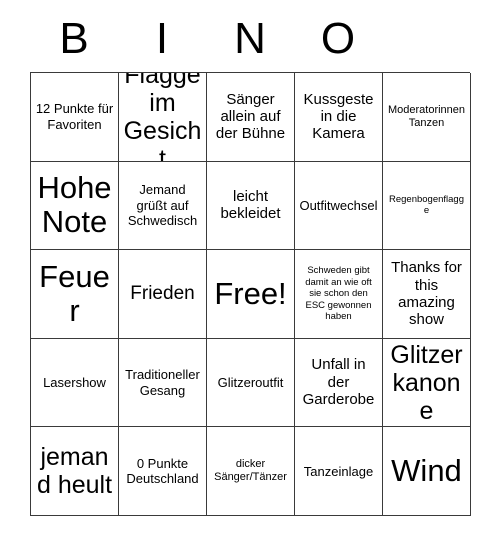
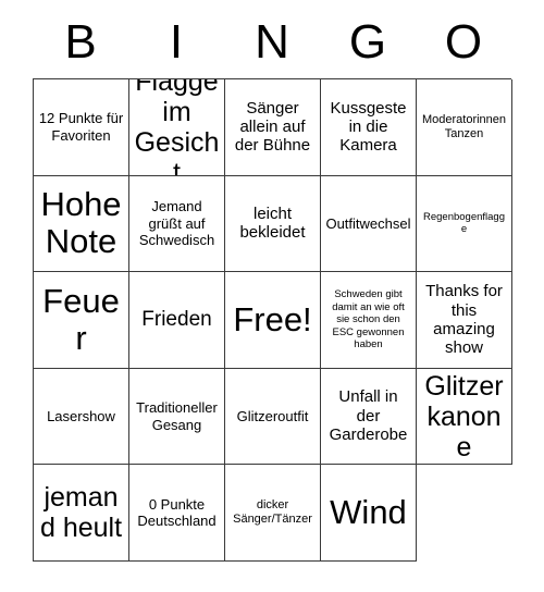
  B
  I
  N
+ G
  O
  12 Punkte für Favoriten
  Flagge im Gesicht
  Sänger allein auf der Bühne
  Kussgeste in die Kamera
  Moderatorinnen Tanzen
  Hohe Note
  Jemand grüßt auf Schwedisch
  leicht bekleidet
  Outfitwechsel
  Regenbogenflagge
  Feuer
  Frieden
  Free!
  Schweden gibt damit an wie oft sie schon den ESC gewonnen haben
  Thanks for this amazing show
  Lasershow
  Traditioneller Gesang
  Glitzeroutfit
  Unfall in der Garderobe
  Glitzer kanone
  jemand heult
  0 Punkte Deutschland
  dicker Sänger/Tänzer
- Tanzeinlage
  Wind
